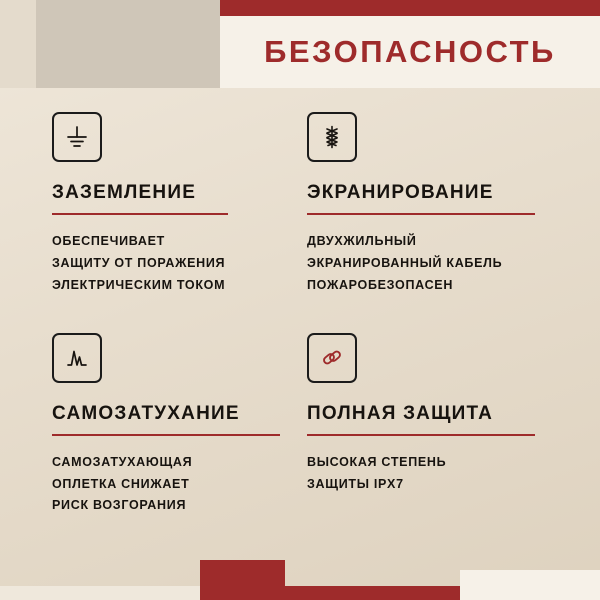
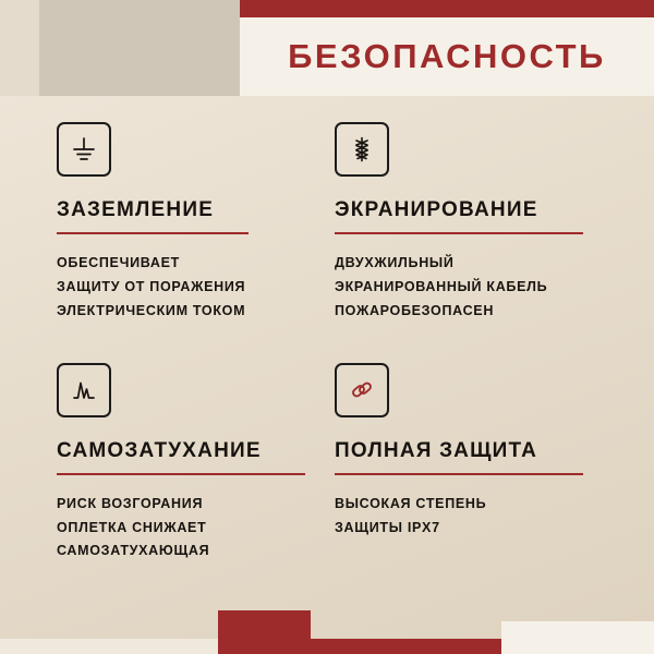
  БЕЗОПАСНОСТЬ
  ЗАЗЕМЛЕНИЕ
  ОБЕСПЕЧИВАЕТ
  ЗАЩИТУ ОТ ПОРАЖЕНИЯ
  ЭЛЕКТРИЧЕСКИМ ТОКОМ
  ЭКРАНИРОВАНИЕ
  ДВУХЖИЛЬНЫЙ
  ЭКРАНИРОВАННЫЙ КАБЕЛЬ
  ПОЖАРОБЕЗОПАСЕН
  САМОЗАТУХАНИЕ
- САМОЗАТУХАЮЩАЯ
+ РИСК ВОЗГОРАНИЯ
  ОПЛЕТКА СНИЖАЕТ
- РИСК ВОЗГОРАНИЯ
+ САМОЗАТУХАЮЩАЯ
  ПОЛНАЯ ЗАЩИТА
  ВЫСОКАЯ СТЕПЕНЬ
  ЗАЩИТЫ IPX7
